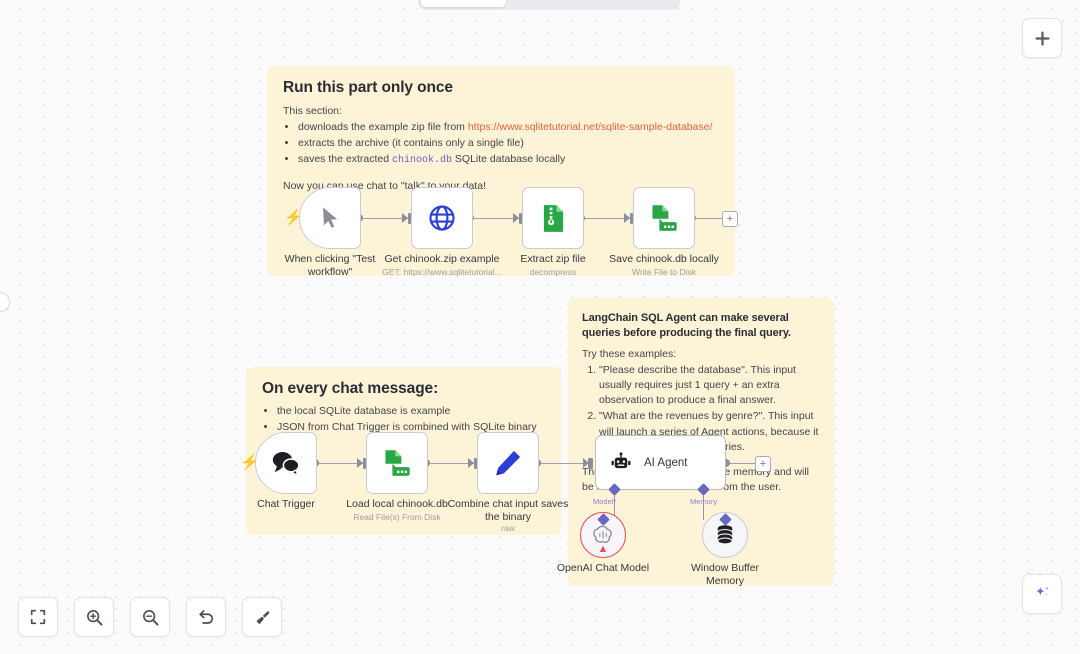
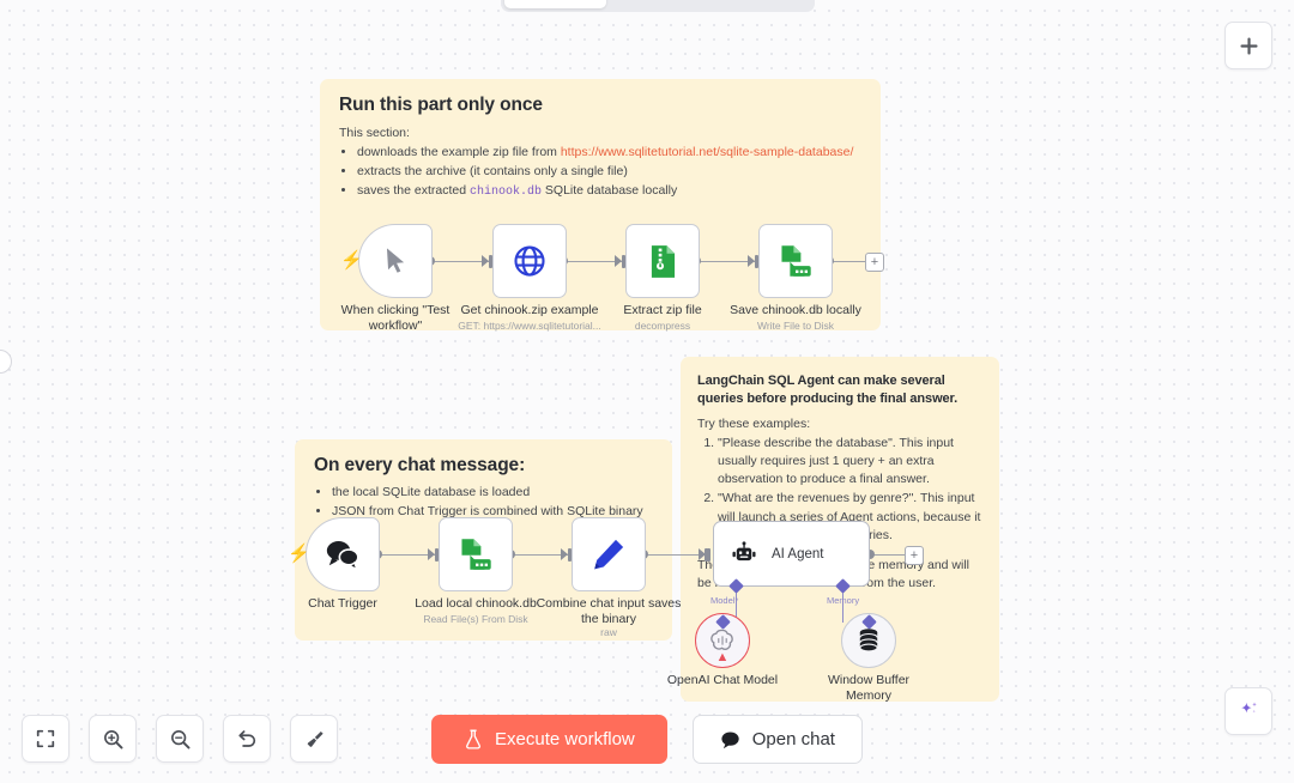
  Run this part only once
  This section:
  downloads the example zip file from https://www.sqlitetutorial.net/sqlite-sample-database/
  extracts the archive (it contains only a single file)
  saves the extracted chinook.db SQLite database locally
- Now you can use chat to "talk" to your data!
  On every chat message:
- the local SQLite database is example
+ the local SQLite database is loaded
  JSON from Chat Trigger is combined with SQLite binary
- LangChain SQL Agent can make several queries before producing the final query.
+ LangChain SQL Agent can make several queries before producing the final answer.
  Try these examples:
  "Please describe the database". This input usually requires just 1 query + an extra observation to produce a final answer.
  "What are the revenues by genre?". This input will launch a series of Agent actions, because it ries.
  ⚡
  +
  When clicking "Test workflow"
  Get chinook.zip example
  GET: https://www.sqlitetutorial...
  Extract zip file
  decompress
  Save chinook.db locally
  Write File to Disk
  ⚡
  +
  Chat Trigger
  Load local chinook.db
  Read File(s) From Disk
  Combine chat input saves the binary
  raw
  AI Agent
  Model*
  Memory
  ▲
  OpenAI Chat Model
  Window Buffer Memory
+ Execute workflow
+ Open chat
